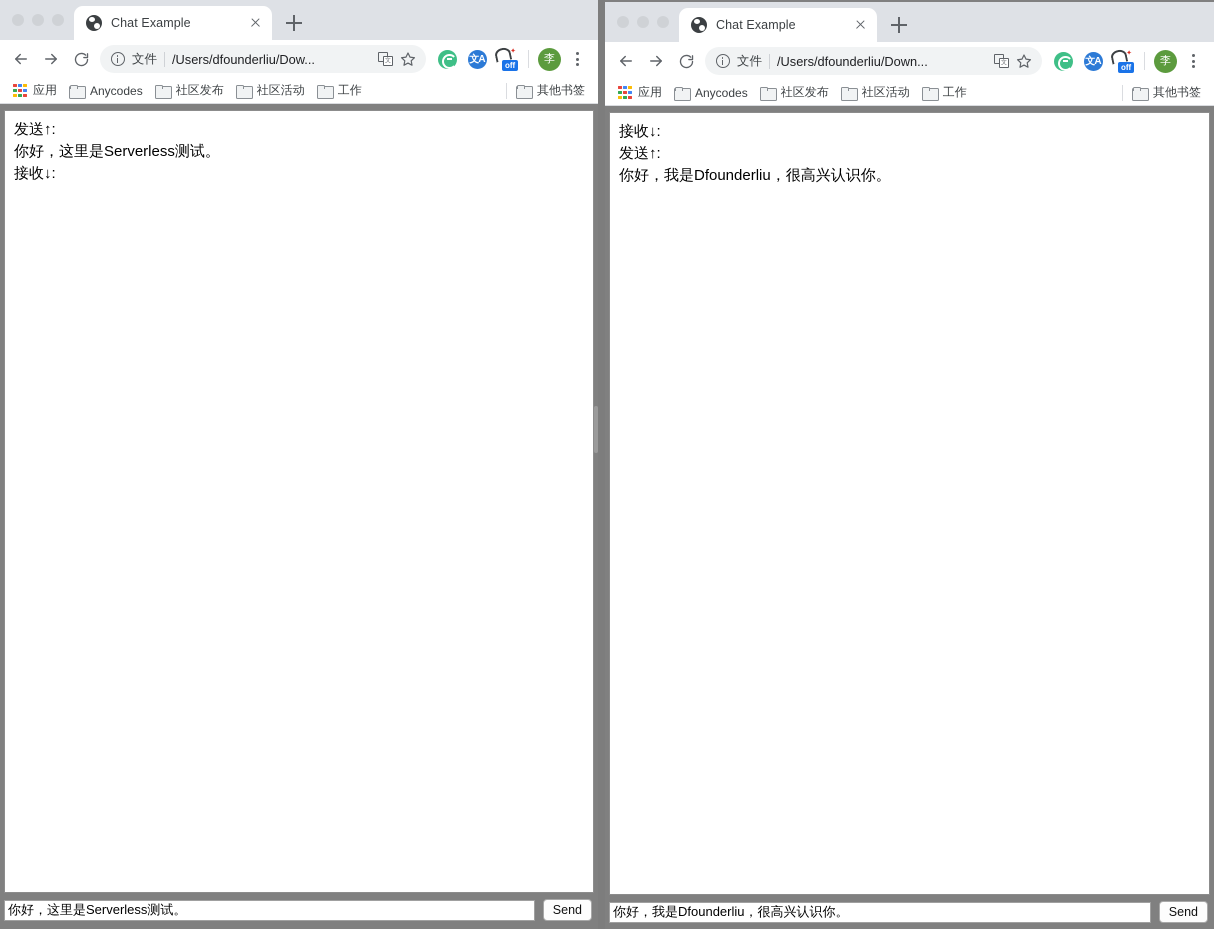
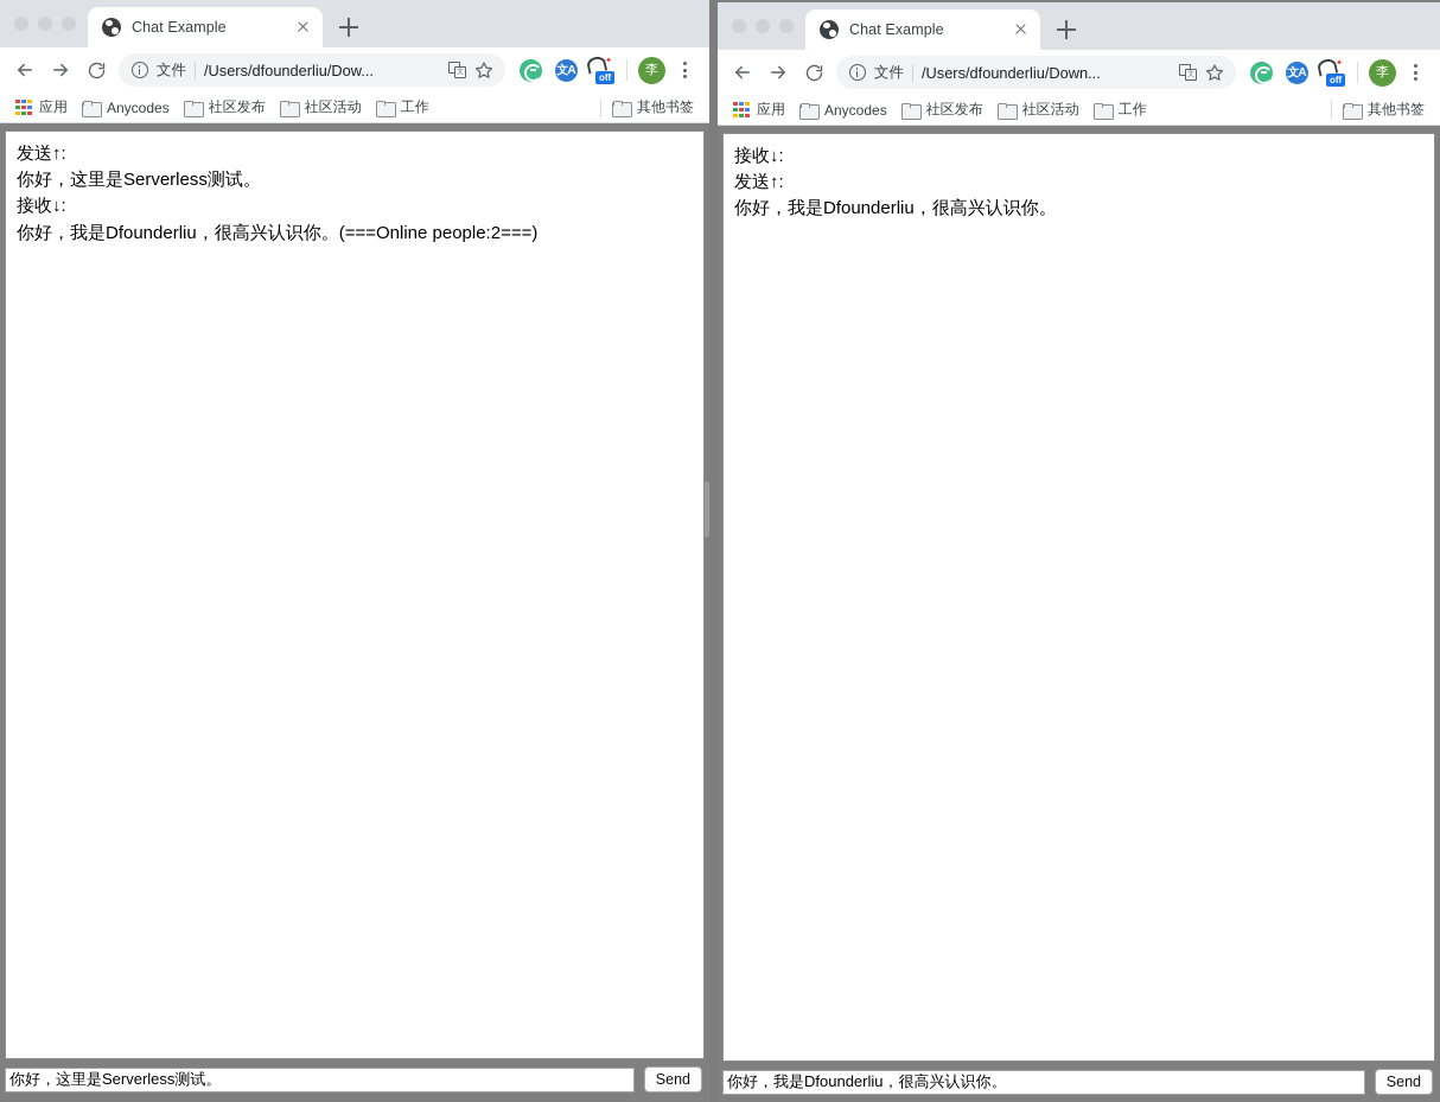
  Chat Example
  文件
  /Users/dfounderliu/Dow...
  文A
  off
  李
  应用
  Anycodes
  社区发布
  社区活动
  工作
  其他书签
  发送↑:
  你好，这里是Serverless测试。
  接收↓:
+ 你好，我是Dfounderliu，很高兴认识你。(===Online people:2===)
  你好，这里是Serverless测试。
  Send
  Chat Example
  文件
  /Users/dfounderliu/Down...
  文A
  off
  李
  应用
  Anycodes
  社区发布
  社区活动
  工作
  其他书签
  接收↓:
  发送↑:
  你好，我是Dfounderliu，很高兴认识你。
  你好，我是Dfounderliu，很高兴认识你。
  Send
